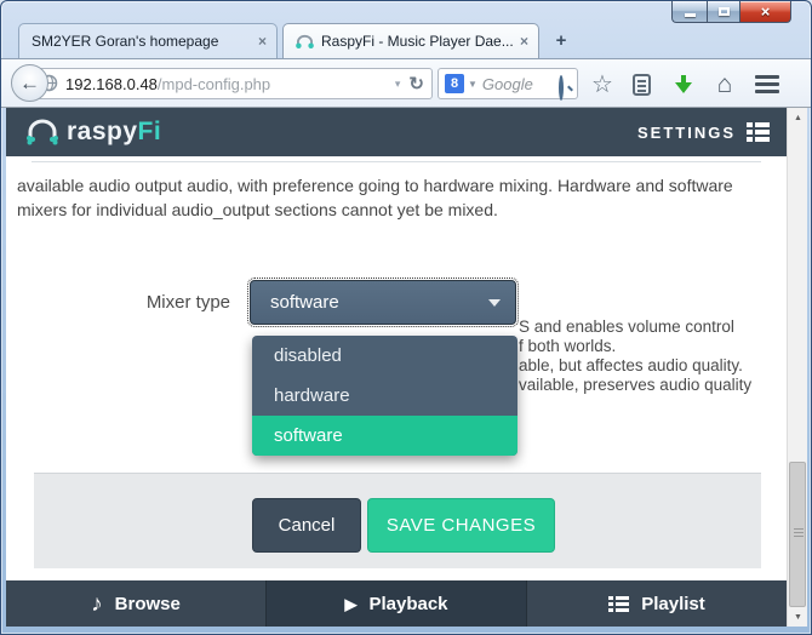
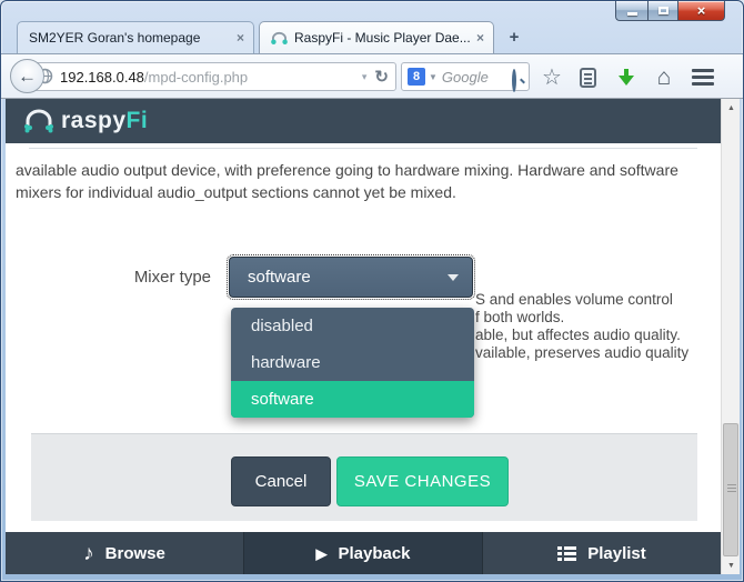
  ×
  SM2YER Goran's homepage
  ×
  RaspyFi - Music Player Dae...
  ×
  +
  192.168.0.48/mpd-config.php
  ▾
  ↻
  8
  ▼
  Google
  ☆
  ⌂
  ←
  raspyFi
- SETTINGS
- available audio output audio, with preference going to hardware mixing. Hardware and software
+ available audio output device, with preference going to hardware mixing. Hardware and software
  mixers for individual audio_output sections cannot yet be mixed.
  S and enables volume control
  f both worlds.
  able, but affectes audio quality.
  vailable, preserves audio quality
  Mixer type
  software
  disabled
  hardware
  software
  Cancel
  SAVE CHANGES
  ♪
  Browse
  ▶
  Playback
  Playlist
